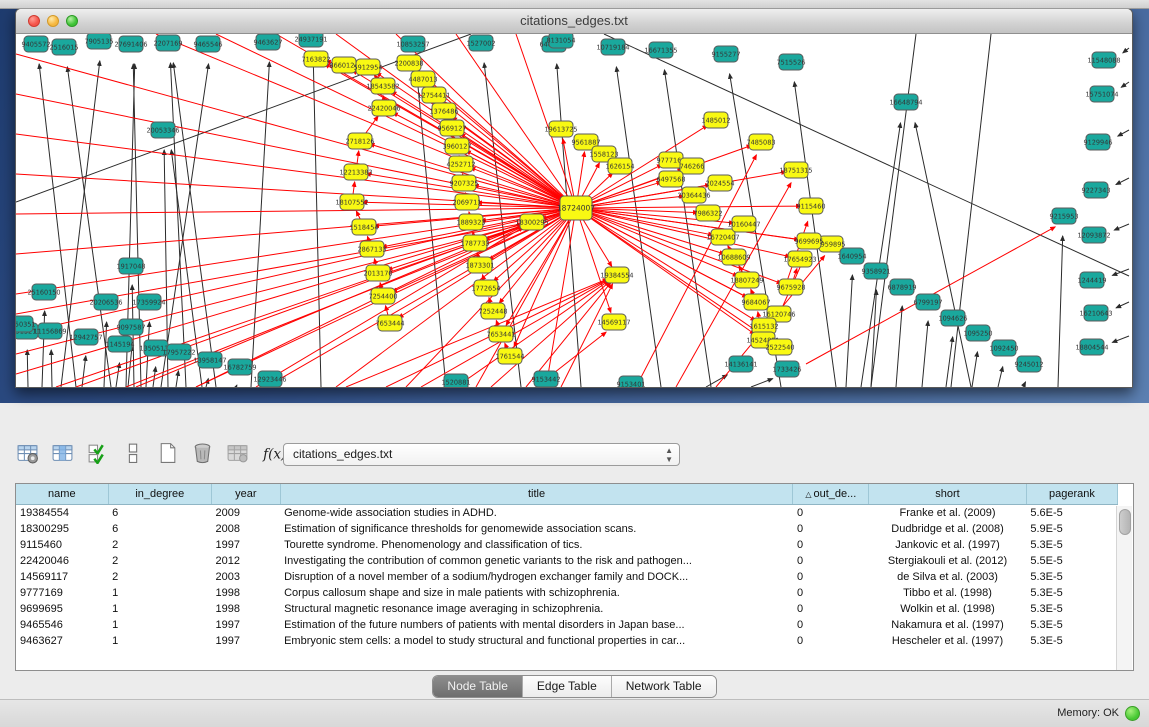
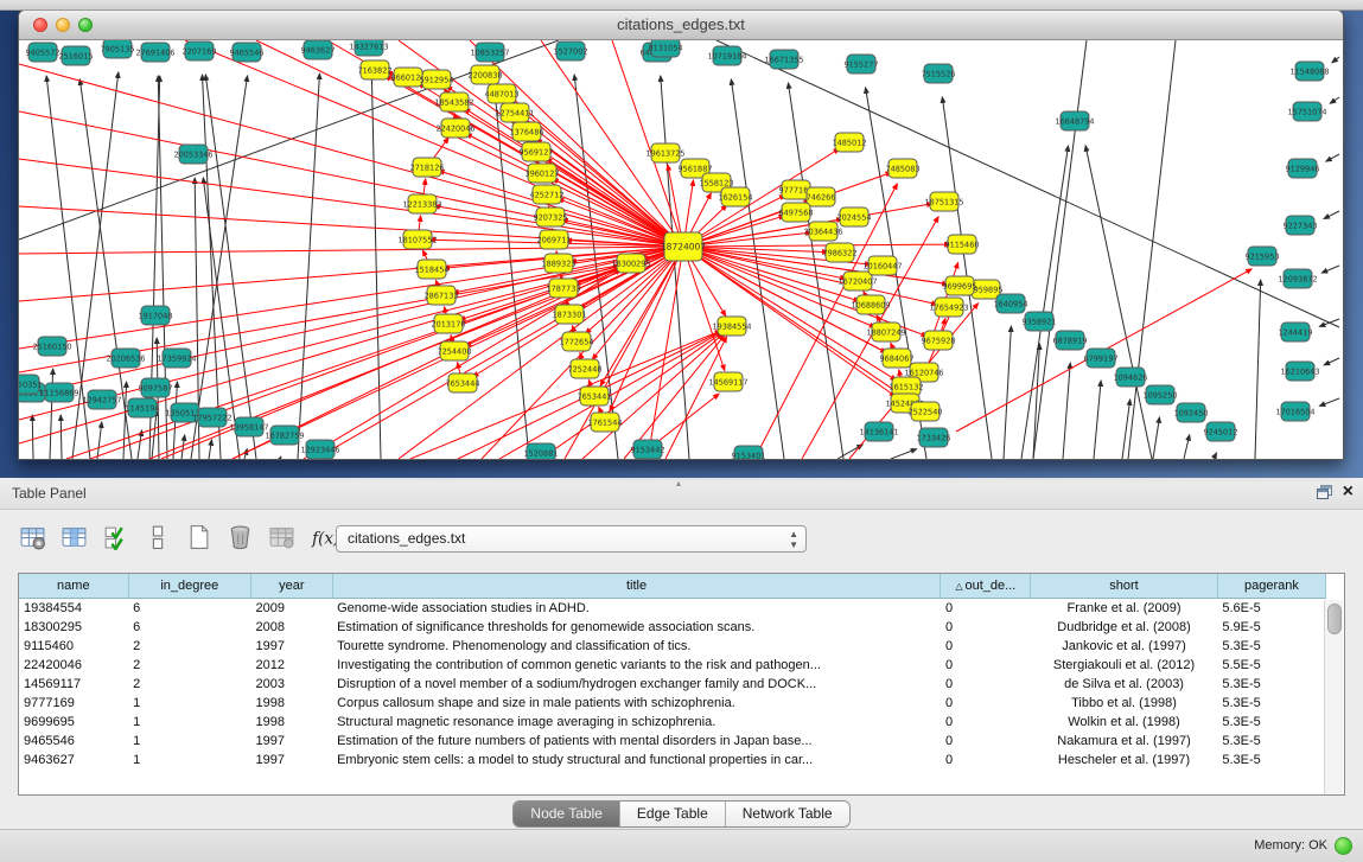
  citations_edges.txt
  18724007
  7163822
  866012
  5912954
  18543582
  22420046
  2718126
  12213383
  18107552
  1518454
  2867133
  2013170
  7254400
  7653444
  2200838
  4487013
  12754411
  1376486
  9569127
  3960127
  4252712
  9207325
  2069711
  1889323
  1787733
  1873301
  1772654
  7252448
  7653441
  1761544
  19613725
  9561887
  1558123
  1626154
  977716
  746266
  6497568
  2024554
  20364436
  7986322
  16720407
  10688609
  17654923
  18807249
  9675928
  9684067
  16120746
  1615132
  2522540
  959895
  7485083
  18751315
  9115460
  9699695
  1485012
  10160447
  14569117
  19384554
  18300295
  9405572
  2516015
  7905135
  27691406
  2207169
  9465546
  9463627
- 24937191
+ 14327613
  10853257
  1527002
  10719184
  16671355
  9155277
  7515526
  8131054
  11156869
  25160150
  20206536
  17359924
  9097587
  12942757
  1145194
  1350513
  17957222
  13958147
  16782759
  12923446
  20053346
  1917048
  50351
  1520881
  9153442
  9153401
  14136141
  1733426
  1640954
  9358921
  6878919
  6799197
  1094626
  1095250
  1092450
  9245012
  16648794
  9215953
  11548088
  15751074
  9129946
  9227343
  12093872
  1244419
  16210643
- 18804544
+ 17016504
+ ▴
+ Table Panel
+ ×
  f(x
  citations_edges.txt
  ▲
  ▼
  name	in_degree	year	title	△ out_de...	short	pagerank
  19384554	6	2009	Genome-wide association studies in ADHD.	0	Franke et al. (2009)	5.6E-5
  18300295	6	2008	Estimation of significance thresholds for genomewide association scans.	0	Dudbridge et al. (2008)	5.9E-5
  9115460	2	1997	Tourette syndrome. Phenomenology and classification of tics.	0	Jankovic et al. (1997)	5.3E-5
  22420046	2	2012	Investigating the contribution of common genetic variants to the risk and pathogen...	0	Stergiakouli et al. (2012)	5.5E-5
  14569117	2	2003	Disruption of a novel member of a sodium/hydrogen exchanger family and DOCK...	0	de Silva et al. (2003)	5.3E-5
  9777169	1	1998	Corpus callosum shape and size in male patients with schizophrenia.	0	Tibbo et al. (1998)	5.3E-5
  9699695	1	1998	Structural magnetic resonance image averaging in schizophrenia.	0	Wolkin et al. (1998)	5.3E-5
  9465546	1	1997	Estimation of the future numbers of patients with mental disorders in Japan base...	0	Nakamura et al. (1997)	5.3E-5
  9463627	1	1997	Embryonic stem cells: a model to study structural and functional properties in car...	0	Hescheler et al. (1997)	5.3E-5
  Node Table
  Edge Table
  Network Table
  Memory: OK
